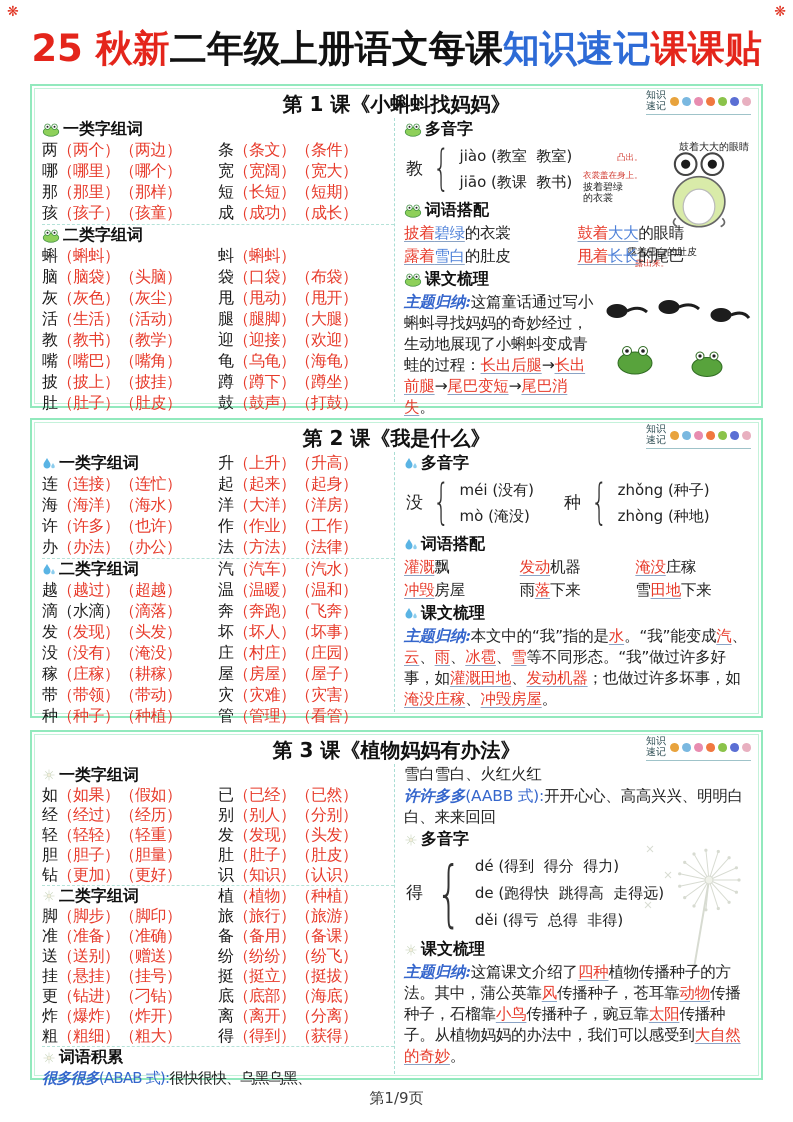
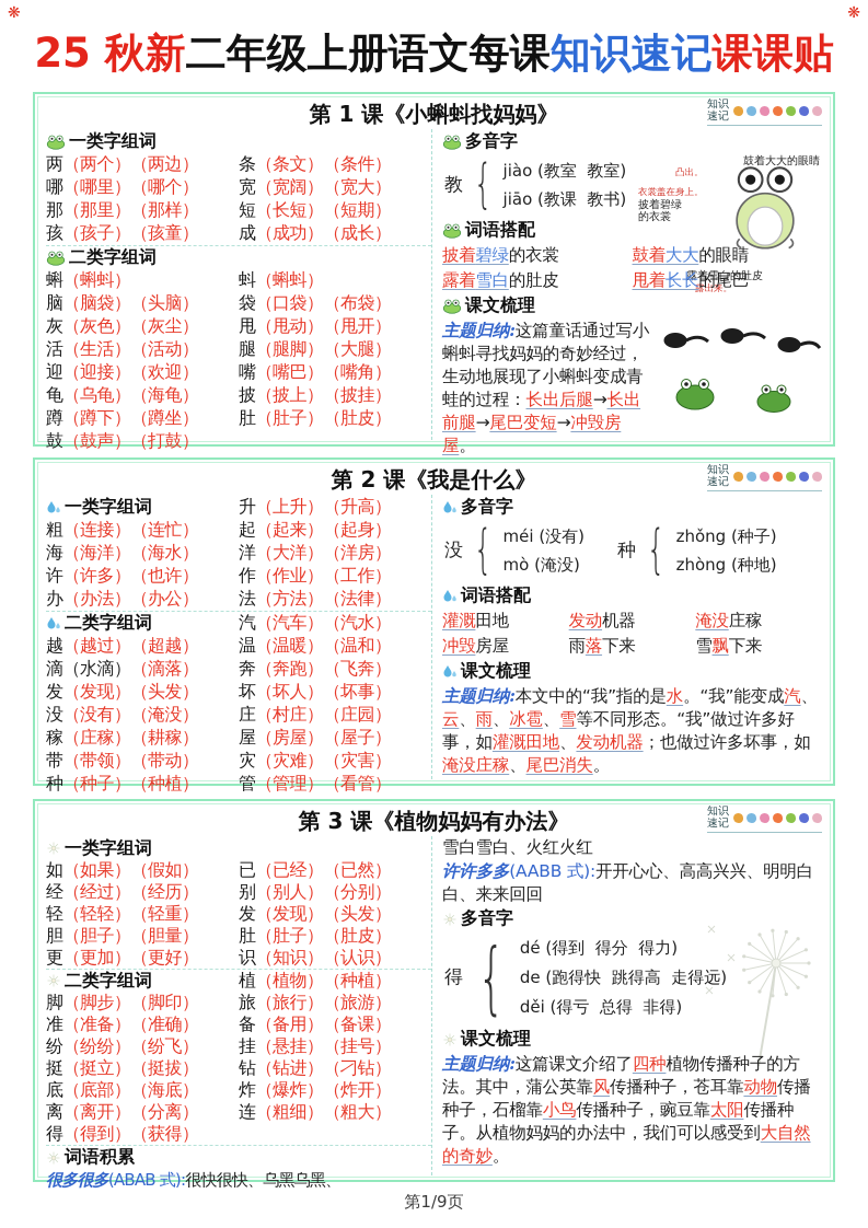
  ❋
  ❋
  25 秋新二年级上册语文每课知识速记课课贴
  第 1 课《小蝌蚪找妈妈》
  知识
  速记
  一类字组词
  两（两个）（两边）
  条（条文）（条件）
  哪（哪里）（哪个）
  宽（宽阔）（宽大）
  那（那里）（那样）
  短（长短）（短期）
  孩（孩子）（孩童）
  成（成功）（成长）
  二类字组词
  蝌（蝌蚪）
  蚪（蝌蚪）
  脑（脑袋）（头脑）
  袋（口袋）（布袋）
  灰（灰色）（灰尘）
  甩（甩动）（甩开）
  活（生活）（活动）
  腿（腿脚）（大腿）
- 教（教书）（教学）
  迎（迎接）（欢迎）
  嘴（嘴巴）（嘴角）
  龟（乌龟）（海龟）
  披（披上）（披挂）
  蹲（蹲下）（蹲坐）
  肚（肚子）（肚皮）
  鼓（鼓声）（打鼓）
  鼓着大大的眼睛
  凸出。
  衣裳盖在身上。
  披着碧绿的衣裳
  露着雪白的肚皮
  露出来。
  多音字
  教
  {
  jiào (教室 教室)
  jiāo (教课 教书)
  词语搭配
  披着碧绿的衣裳
  鼓着大大的眼睛
  露着雪白的肚皮
  甩着长长的尾巴
  课文梳理
- 主题归纳:这篇童话通过写小蝌蚪寻找妈妈的奇妙经过，生动地展现了小蝌蚪变成青蛙的过程：长出后腿→长出前腿→尾巴变短→尾巴消失。
+ 主题归纳:这篇童话通过写小蝌蚪寻找妈妈的奇妙经过，生动地展现了小蝌蚪变成青蛙的过程：长出后腿→长出前腿→尾巴变短→冲毁房屋。
  第 2 课《我是什么》
  知识
  速记
  一类字组词
  升（上升）（升高）
- 连（连接）（连忙）
+ 粗（连接）（连忙）
  起（起来）（起身）
  海（海洋）（海水）
  洋（大洋）（洋房）
  许（许多）（也许）
  作（作业）（工作）
  办（办法）（办公）
  法（方法）（法律）
  二类字组词
  汽（汽车）（汽水）
  越（越过）（超越）
  温（温暖）（温和）
  滴（水滴）（滴落）
  奔（奔跑）（飞奔）
  发（发现）（头发）
  坏（坏人）（坏事）
  没（没有）（淹没）
  庄（村庄）（庄园）
  稼（庄稼）（耕稼）
  屋（房屋）（屋子）
  带（带领）（带动）
  灾（灾难）（灾害）
  种（种子）（种植）
  管（管理）（看管）
  多音字
  没
  {
  méi (没有)
  mò (淹没)
  种
  {
  zhǒng (种子)
  zhòng (种地)
  词语搭配
- 灌溉飘
+ 灌溉田地
  发动机器
  淹没庄稼
  冲毁房屋
  雨落下来
- 雪田地下来
+ 雪飘下来
  课文梳理
- 主题归纳:本文中的“我”指的是水。“我”能变成汽、云、雨、冰雹、雪等不同形态。“我”做过许多好事，如灌溉田地、发动机器；也做过许多坏事，如淹没庄稼、冲毁房屋。
+ 主题归纳:本文中的“我”指的是水。“我”能变成汽、云、雨、冰雹、雪等不同形态。“我”做过许多好事，如灌溉田地、发动机器；也做过许多坏事，如淹没庄稼、尾巴消失。
  第 3 课《植物妈妈有办法》
  知识
  速记
  一类字组词
  如（如果）（假如）
  已（已经）（已然）
  经（经过）（经历）
  别（别人）（分别）
  轻（轻轻）（轻重）
  发（发现）（头发）
  胆（胆子）（胆量）
  肚（肚子）（肚皮）
- 钻（更加）（更好）
+ 更（更加）（更好）
  识（知识）（认识）
  二类字组词
  植（植物）（种植）
  脚（脚步）（脚印）
  旅（旅行）（旅游）
  准（准备）（准确）
  备（备用）（备课）
- 送（送别）（赠送）
  纷（纷纷）（纷飞）
  挂（悬挂）（挂号）
  挺（挺立）（挺拔）
- 更（钻进）（刁钻）
+ 钻（钻进）（刁钻）
  底（底部）（海底）
  炸（爆炸）（炸开）
  离（离开）（分离）
- 粗（粗细）（粗大）
+ 连（粗细）（粗大）
  得（得到）（获得）
  词语积累
  很多很多(ABAB 式):很快很快、乌黑乌黑、
  雪白雪白、火红火红
  许许多多(AABB 式):开开心心、高高兴兴、明明白白、来来回回
  多音字
  得
  {
  dé (得到 得分 得力)
  de (跑得快 跳得高 走得远)
  děi (得亏 总得 非得)
  课文梳理
  主题归纳:这篇课文介绍了四种植物传播种子的方法。其中，蒲公英靠风传播种子，苍耳靠动物传播种子，石榴靠小鸟传播种子，豌豆靠太阳传播种子。从植物妈妈的办法中，我们可以感受到大自然的奇妙。
  第1/9页
